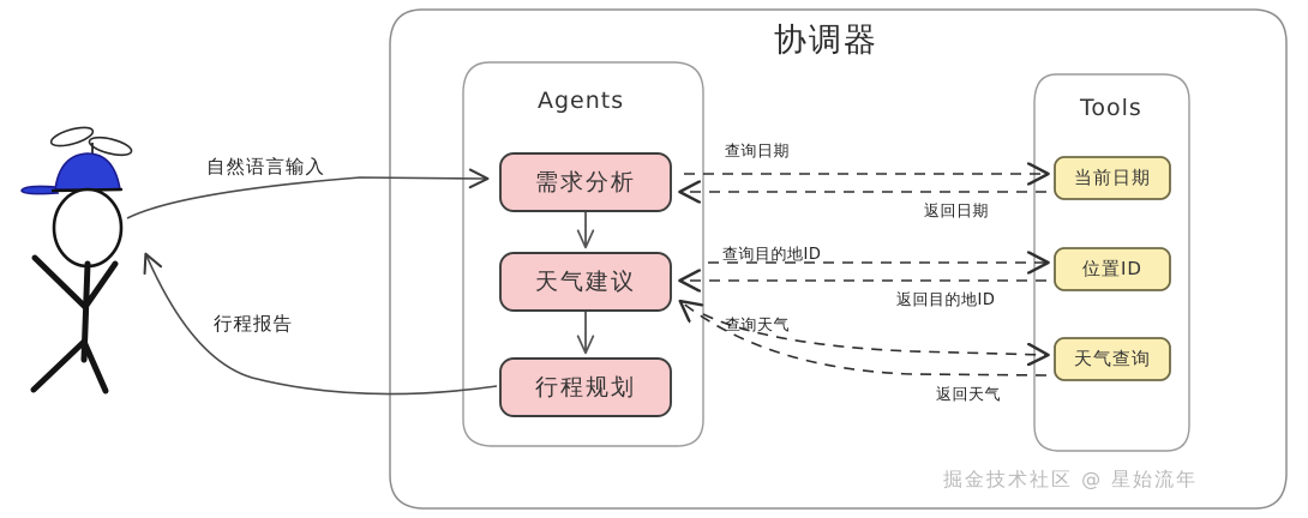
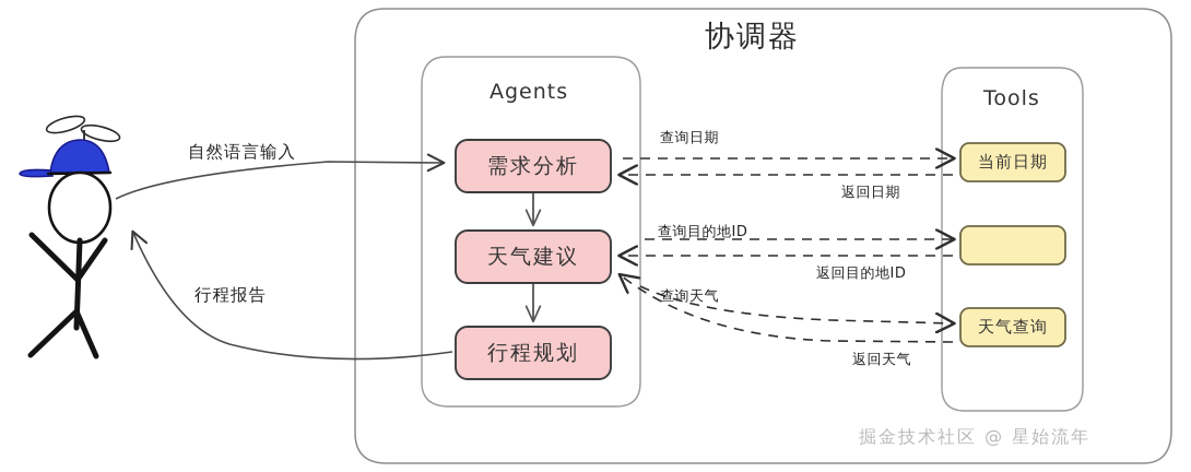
  协调器
  Agents
  Tools
  需求分析
  天气建议
  行程规划
  当前日期
- 位置ID
  天气查询
  自然语言输入
  行程报告
  查询日期
  返回日期
  查询目的地ID
  返回目的地ID
  查询天气
  返回天气
  掘金技术社区 @ 星始流年
